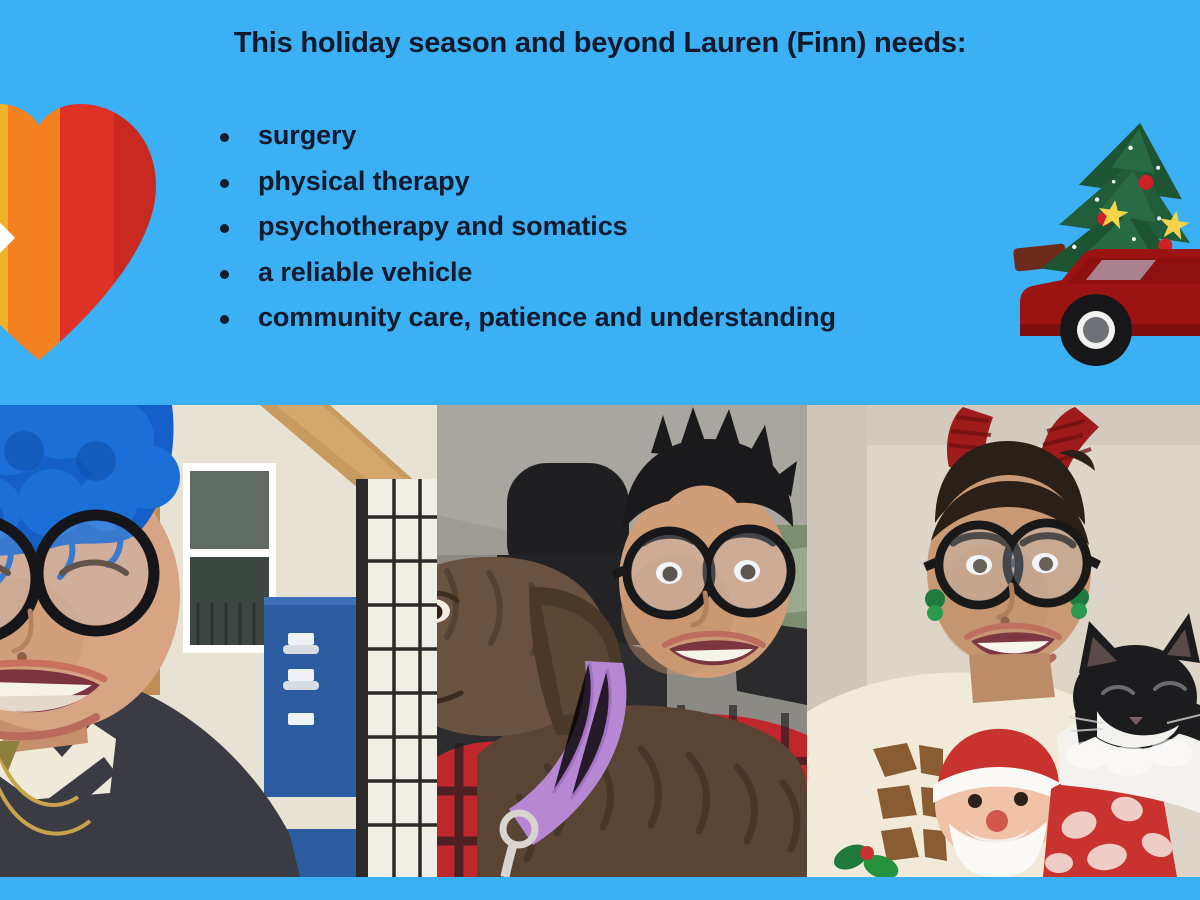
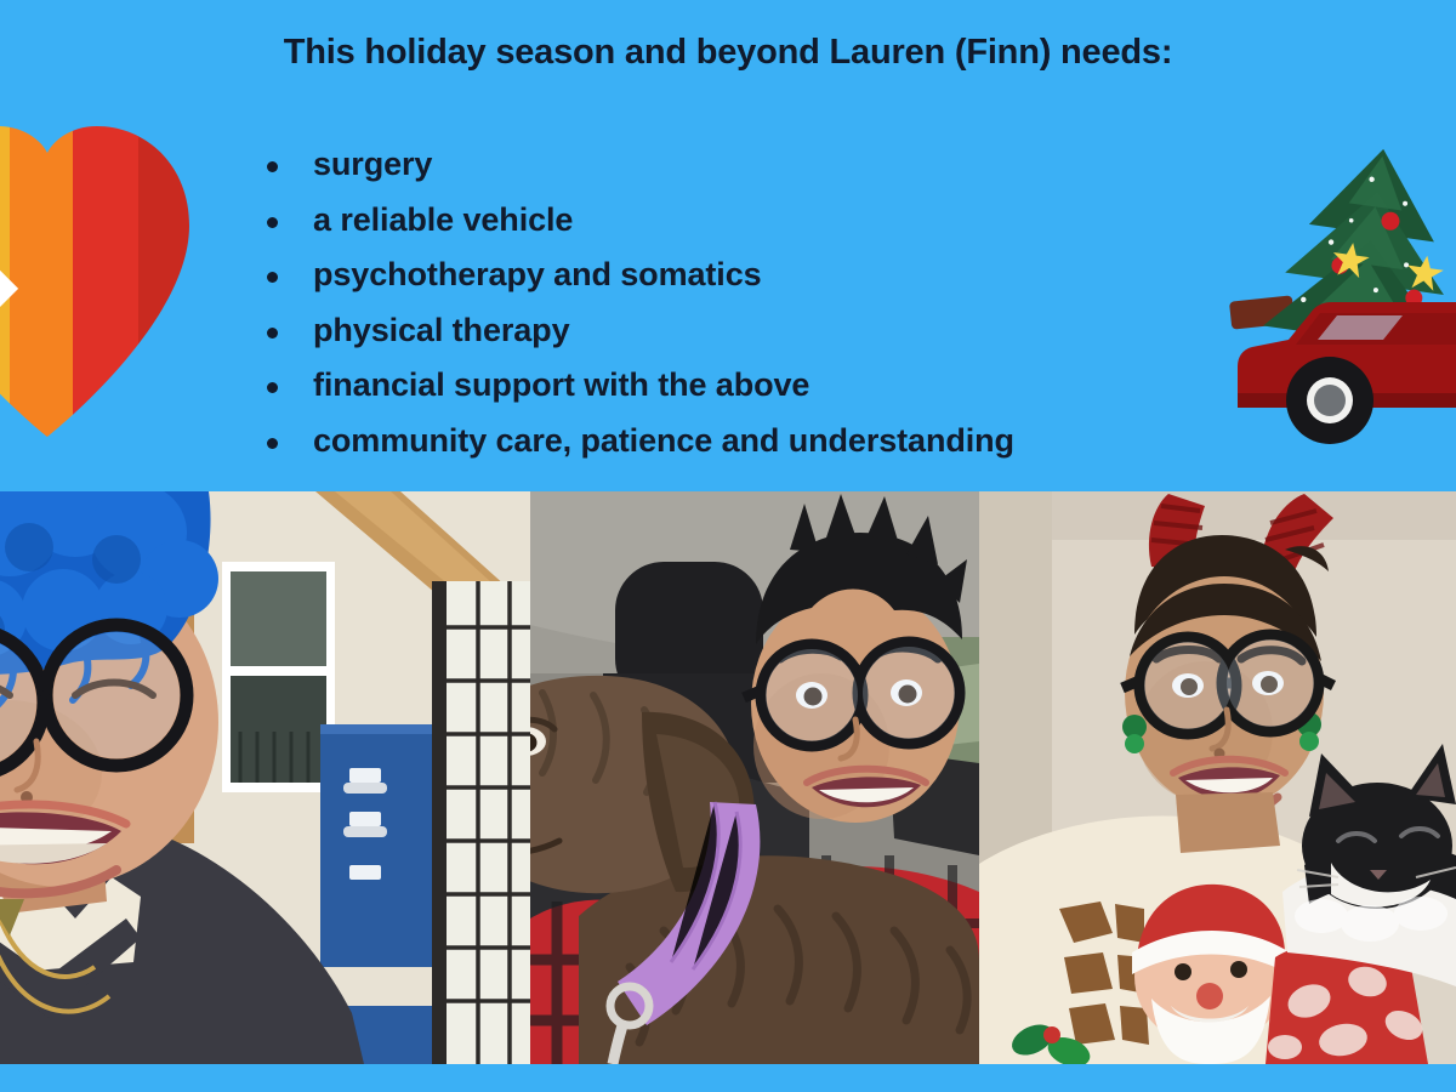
  This holiday season and beyond Lauren (Finn) needs:
  surgery
- physical therapy
+ a reliable vehicle
  psychotherapy and somatics
- a reliable vehicle
+ physical therapy
+ financial support with the above
  community care, patience and understanding
